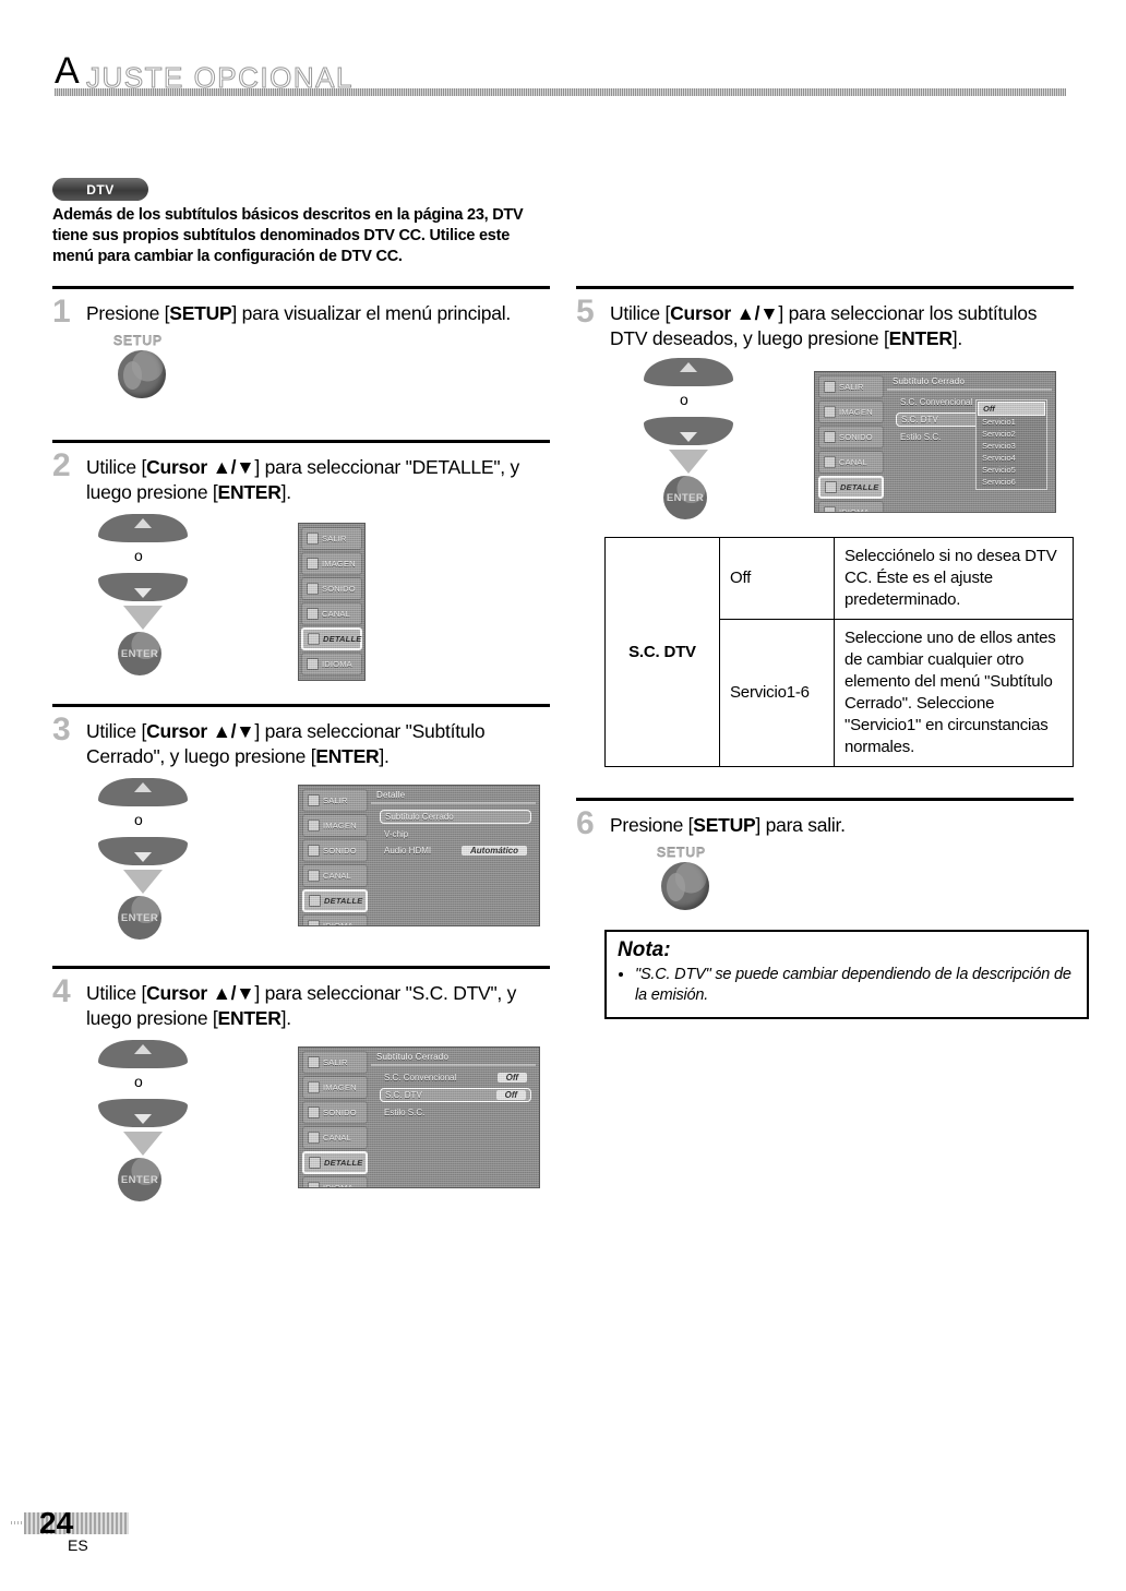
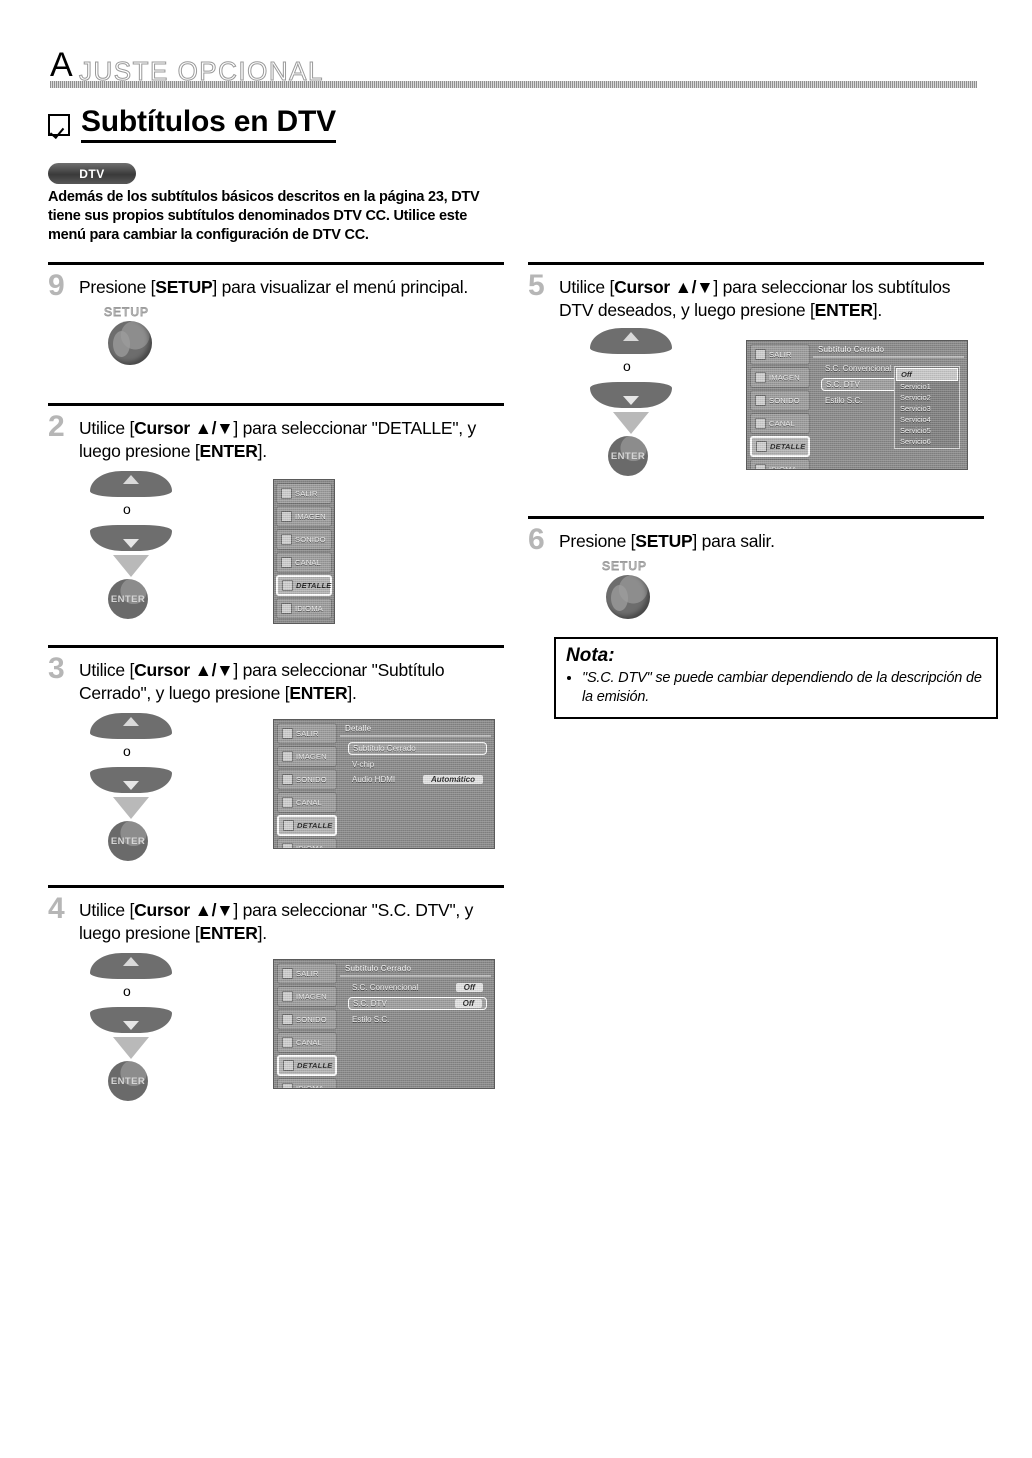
  A
  JUSTE OPCIONAL
+ Subtítulos en DTV
  DTV
  Además de los subtítulos básicos descritos en la página 23, DTV tiene sus propios subtítulos denominados DTV CC. Utilice este menú para cambiar la configuración de DTV CC.
- 1
+ 9
  Presione [SETUP] para visualizar el menú principal.
  SETUP
  2
  Utilice [Cursor ▲/▼] para seleccionar "DETALLE", y luego presione [ENTER].
  o
  ENTER
  SALIR
  IMAGEN
  SONIDO
  CANAL
  DETALLE
  IDIOMA
  3
  Utilice [Cursor ▲/▼] para seleccionar "Subtítulo Cerrado", y luego presione [ENTER].
  o
  ENTER
  SALIR
  IMAGEN
  SONIDO
  CANAL
  DETALLE
  Detalle
  Subtítulo Cerrado
  V-chip
  Audio HDMI
  Automático
  4
  Utilice [Cursor ▲/▼] para seleccionar "S.C. DTV", y luego presione [ENTER].
  o
  ENTER
  SALIR
  IMAGEN
  SONIDO
  CANAL
  DETALLE
  Subtítulo Cerrado
  S.C. Convencional
  Off
  S.C. DTV
  Off
  Estilo S.C.
  5
  Utilice [Cursor ▲/▼] para seleccionar los subtítulos DTV deseados, y luego presione [ENTER].
  o
  ENTER
  SALIR
  IMAGEN
  SONIDO
  CANAL
  DETALLE
  Subtítulo Cerrado
  S.C. Convencional
  S.C. DTV
  Estilo S.C.
  Off
  Servicio1
  Servicio2
  Servicio3
  Servicio4
  Servicio5
  Servicio6
- S.C. DTV	Off	Selecciónelo si no desea DTV CC. Éste es el ajuste predeterminado.
- Servicio1-6	Seleccione uno de ellos antes de cambiar cualquier otro elemento del menú "Subtítulo Cerrado". Seleccione "Servicio1" en circunstancias normales.
  6
  Presione [SETUP] para salir.
  SETUP
  Nota:
  "S.C. DTV" se puede cambiar dependiendo de la descripción de la emisión.
- 24
- ES
